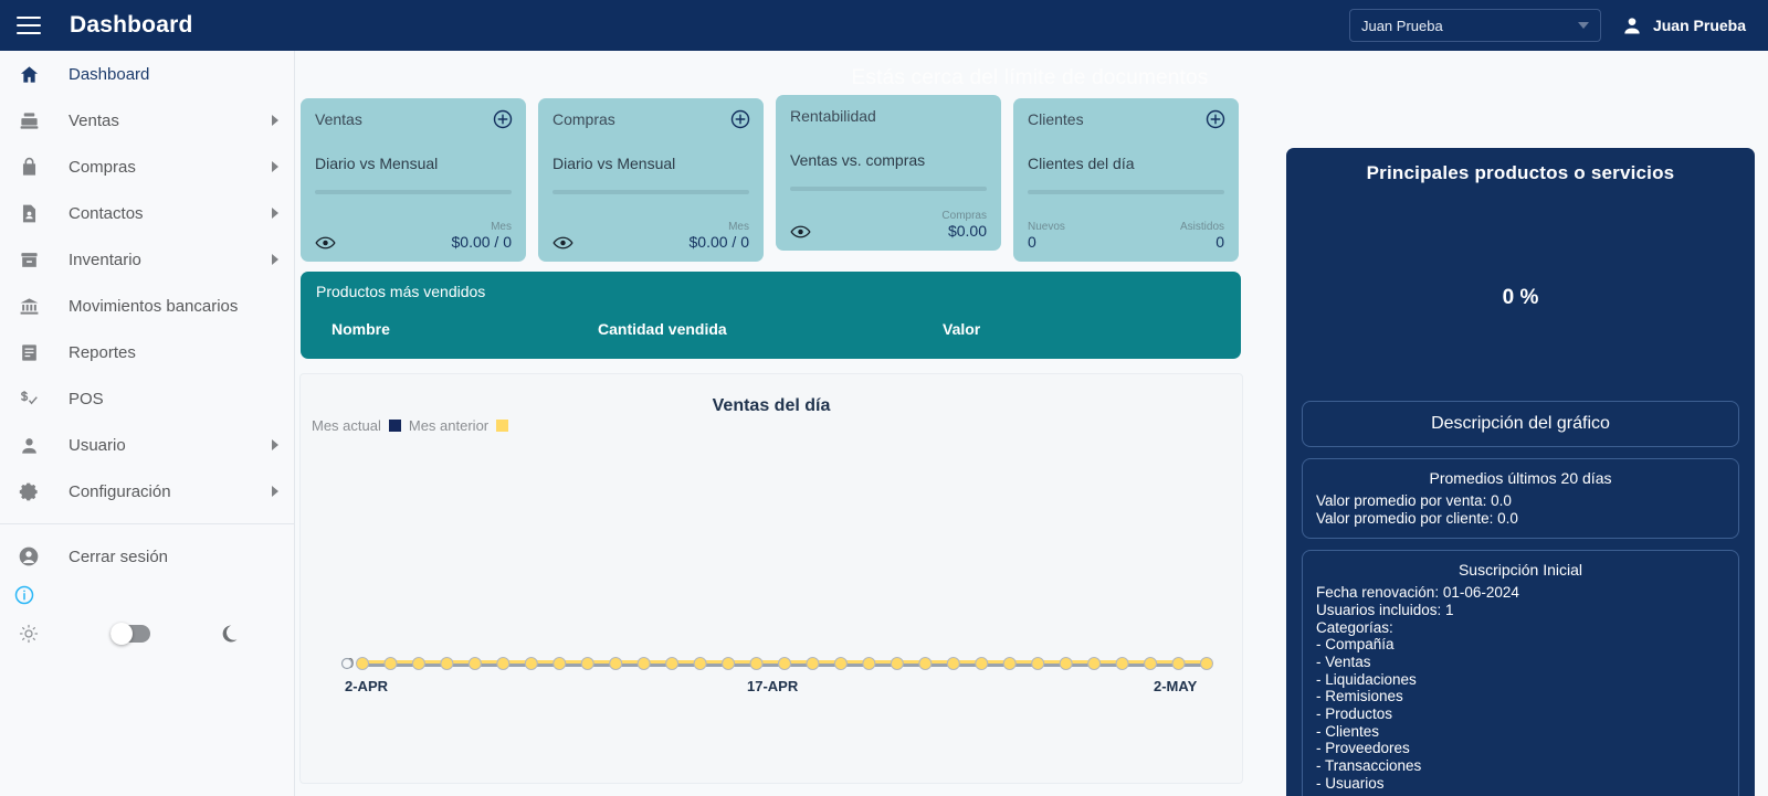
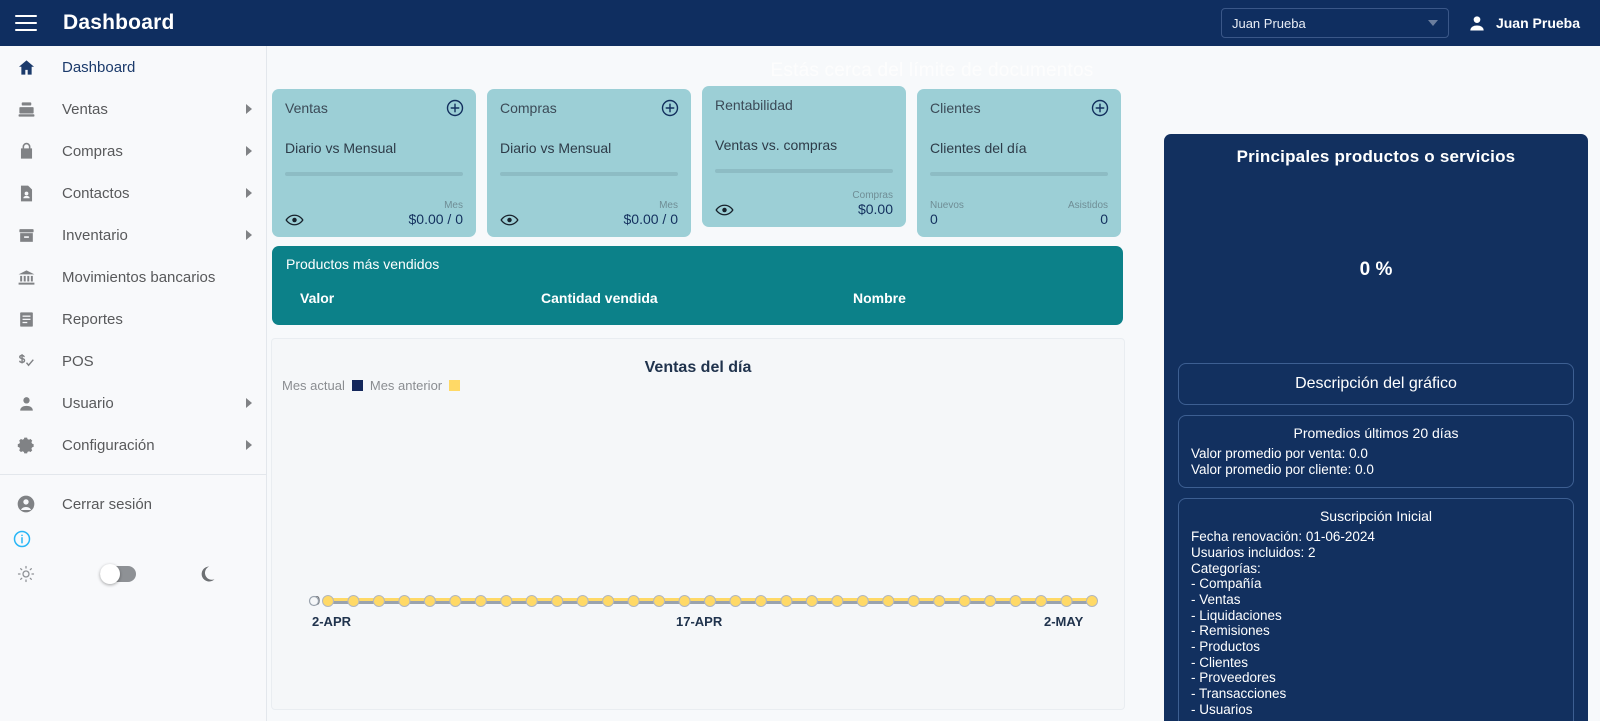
  Dashboard
  Juan Prueba
  Juan Prueba
  Dashboard
  Ventas
  Compras
  Contactos
  Inventario
  Movimientos bancarios
  Reportes
  POS
  Usuario
  Configuración
  Cerrar sesión
  Ventas
  Diario vs Mensual
  Mes
  $0.00 / 0
  Compras
  Diario vs Mensual
  Mes
  $0.00 / 0
  Rentabilidad
  Ventas vs. compras
  Compras
  $0.00
  Clientes
  Clientes del día
  Nuevos
  0
  Asistidos
  0
  Productos más vendidos
- Nombre
+ Valor
  Cantidad vendida
- Valor
+ Nombre
  Ventas del día
  Mes actual
  Mes anterior
  2-APR
  17-APR
  2-MAY
  Principales productos o servicios
  0 %
  Descripción del gráfico
  Promedios últimos 20 días
  Valor promedio por venta: 0.0
  Valor promedio por cliente: 0.0
  Suscripción Inicial
  Fecha renovación: 01-06-2024
- Usuarios incluidos: 1
+ Usuarios incluidos: 2
  Categorías:
  - Compañía
  - Ventas
  - Liquidaciones
  - Remisiones
  - Productos
  - Clientes
  - Proveedores
  - Transacciones
  - Usuarios
